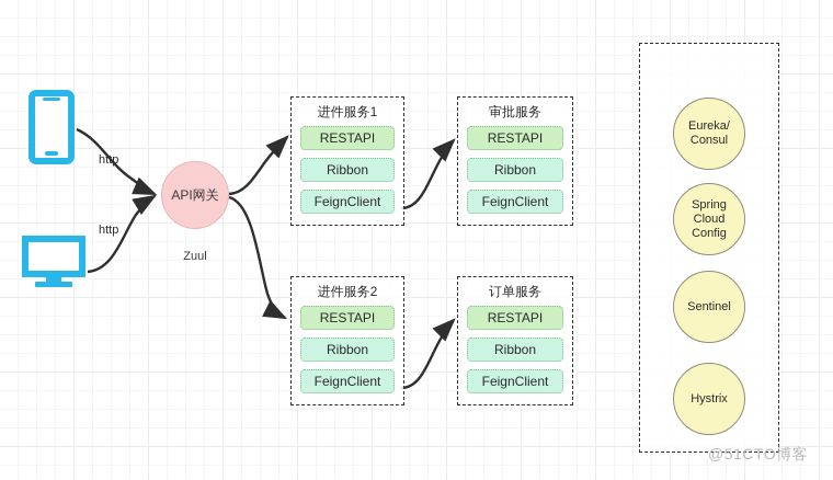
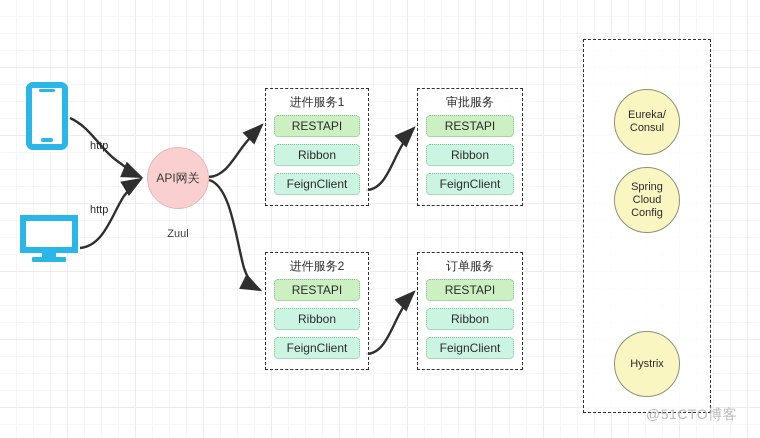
  http
  http
  API网关
  Zuul
  进件服务1
  RESTAPI
  Ribbon
  FeignClient
  审批服务
  RESTAPI
  Ribbon
  FeignClient
  进件服务2
  RESTAPI
  Ribbon
  FeignClient
  订单服务
  RESTAPI
  Ribbon
  FeignClient
  Eureka/
  Consul
  Spring
  Cloud
  Config
- Sentinel
  Hystrix
  @51CTO博客
